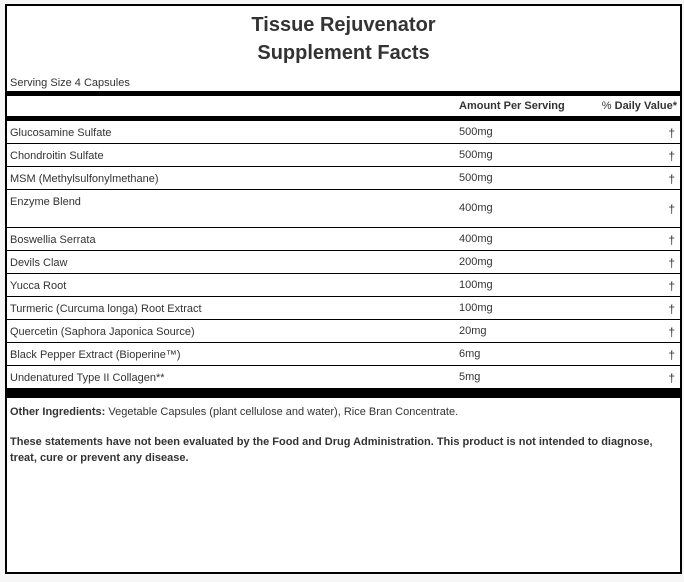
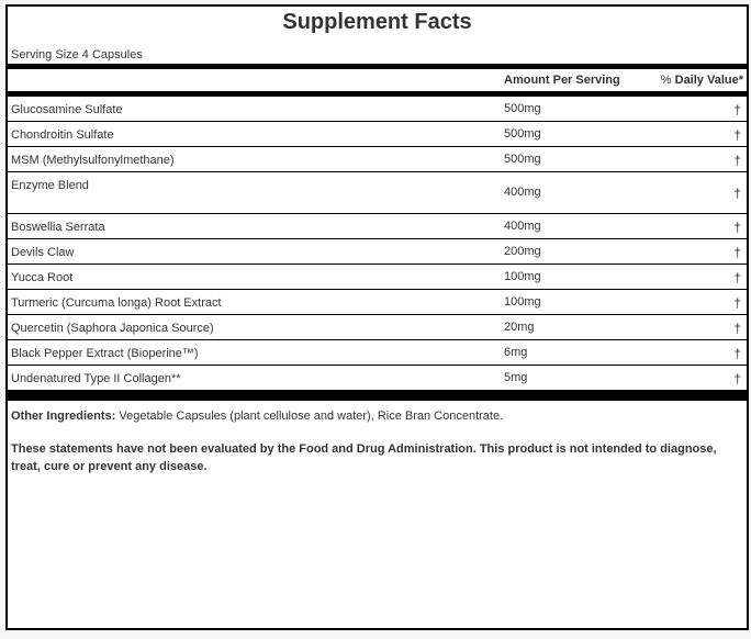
- Tissue Rejuvenator
  Supplement Facts
  Serving Size 4 Capsules
  Amount Per Serving
  % Daily Value*
  Glucosamine Sulfate
  500mg
  †
  Chondroitin Sulfate
  500mg
  †
  MSM (Methylsulfonylmethane)
  500mg
  †
  Enzyme Blend
  400mg
  †
  Boswellia Serrata
  400mg
  †
  Devils Claw
  200mg
  †
  Yucca Root
  100mg
  †
  Turmeric (Curcuma longa) Root Extract
  100mg
  †
  Quercetin (Saphora Japonica Source)
  20mg
  †
  Black Pepper Extract (Bioperine™)
  6mg
  †
  Undenatured Type II Collagen**
  5mg
  †
  Other Ingredients: Vegetable Capsules (plant cellulose and water), Rice Bran Concentrate.
  These statements have not been evaluated by the Food and Drug Administration. This product is not intended to diagnose, treat, cure or prevent any disease.
